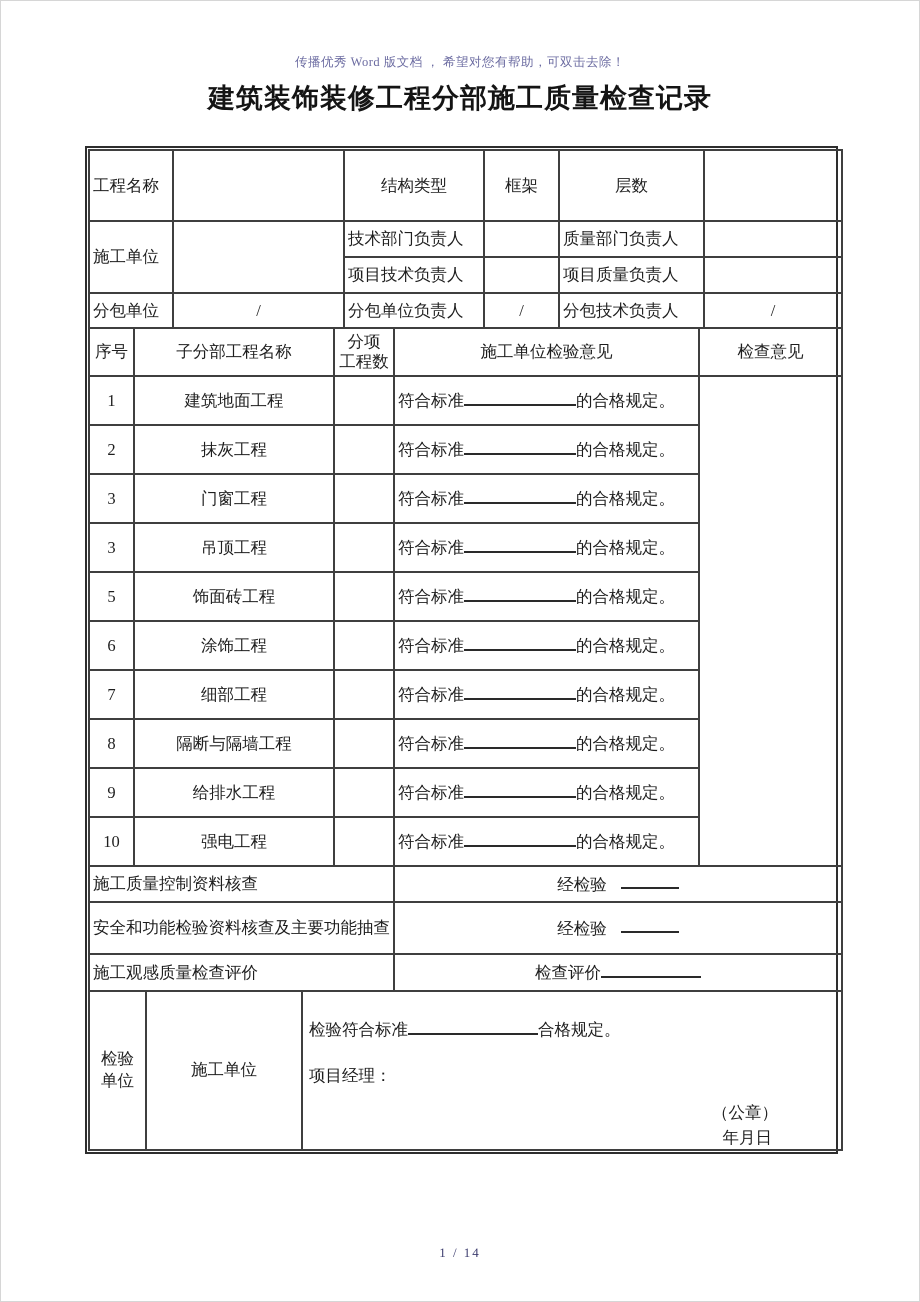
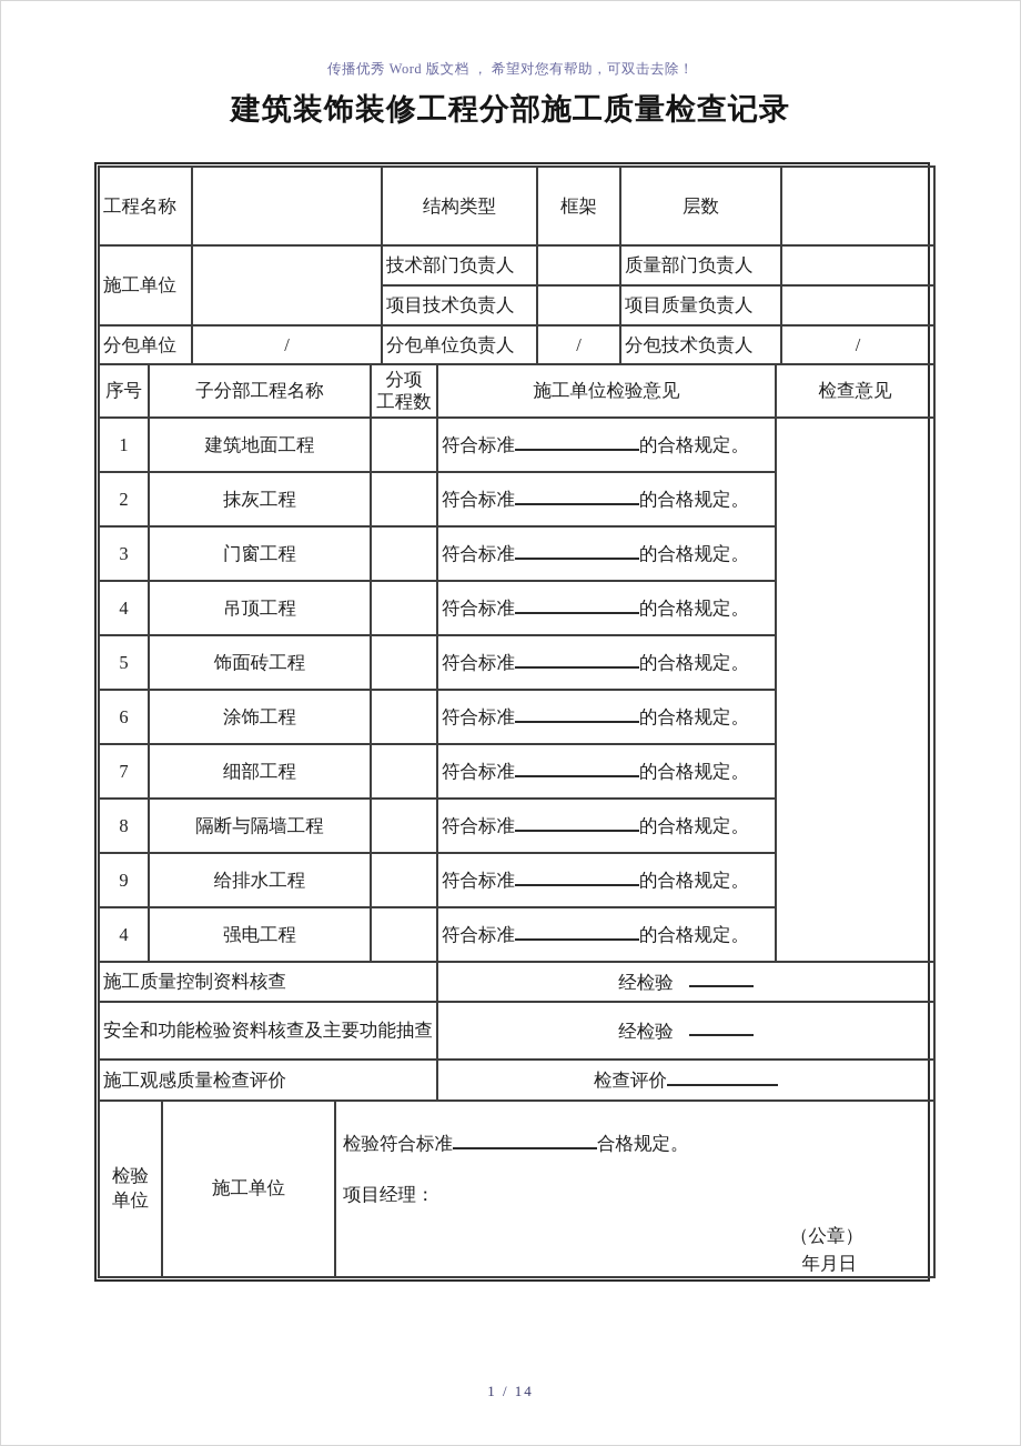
  传播优秀 Word 版文档 ， 希望对您有帮助，可双击去除！
  建筑装饰装修工程分部施工质量检查记录
  工程名称		结构类型	框架	层数
  施工单位		技术部门负责人		质量部门负责人
  项目技术负责人		项目质量负责人
  分包单位	/	分包单位负责人	/	分包技术负责人	/
  序号	子分部工程名称	分项 工程数	施工单位检验意见	检查意见
  1	建筑地面工程		符合标准 的合格规定。
  2	抹灰工程		符合标准 的合格规定。
  3	门窗工程		符合标准 的合格规定。
- 3	吊顶工程		符合标准 的合格规定。
+ 4	吊顶工程		符合标准 的合格规定。
  5	饰面砖工程		符合标准 的合格规定。
  6	涂饰工程		符合标准 的合格规定。
  7	细部工程		符合标准 的合格规定。
  8	隔断与隔墙工程		符合标准 的合格规定。
  9	给排水工程		符合标准 的合格规定。
- 10	强电工程		符合标准 的合格规定。
+ 4	强电工程		符合标准 的合格规定。
  施工质量控制资料核查	经检验
  安全和功能检验资料核查及主要功能抽查	经检验
  施工观感质量检查评价	检查评价
  检验 单位	施工单位	检验符合标准 合格规定。 项目经理： （公章） 年月日
  1 / 14
